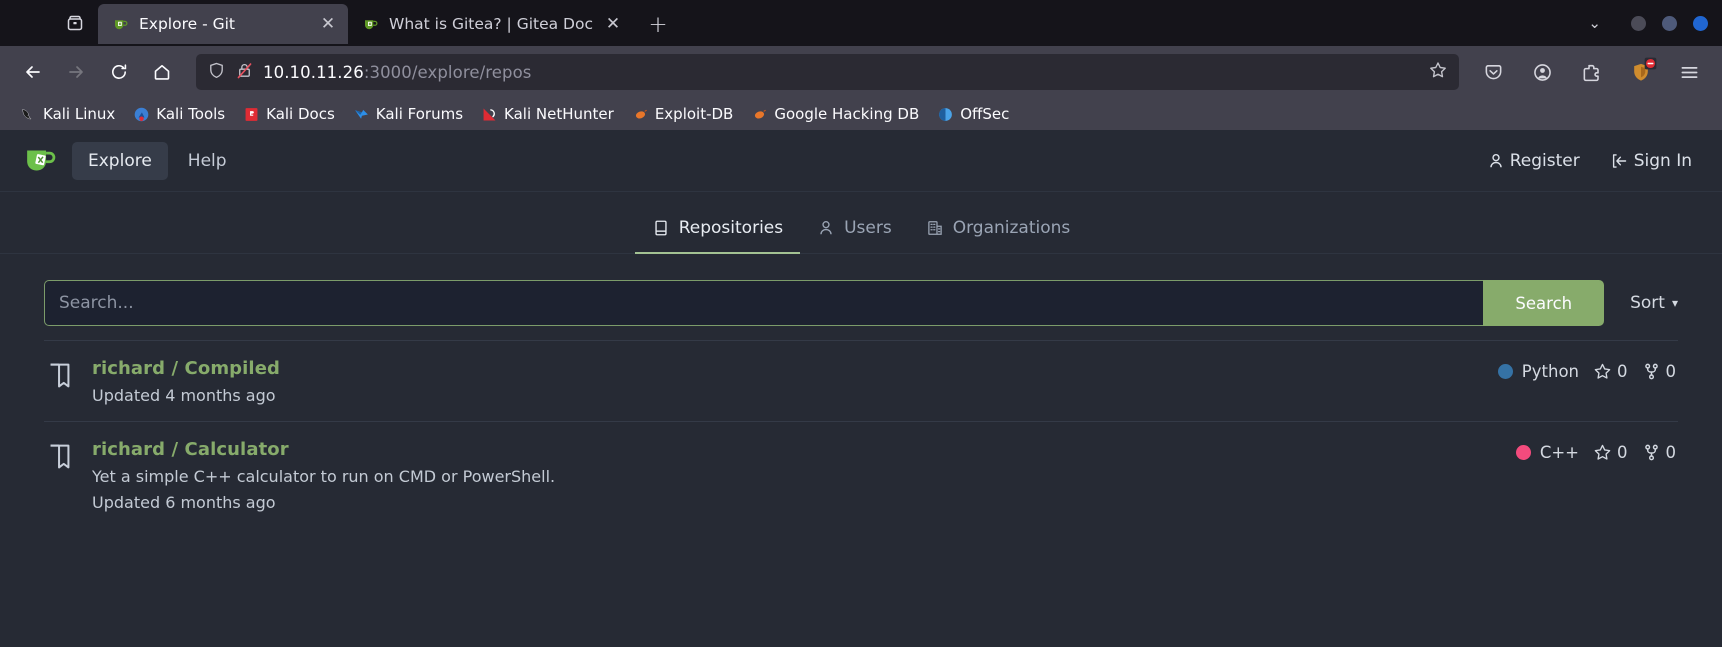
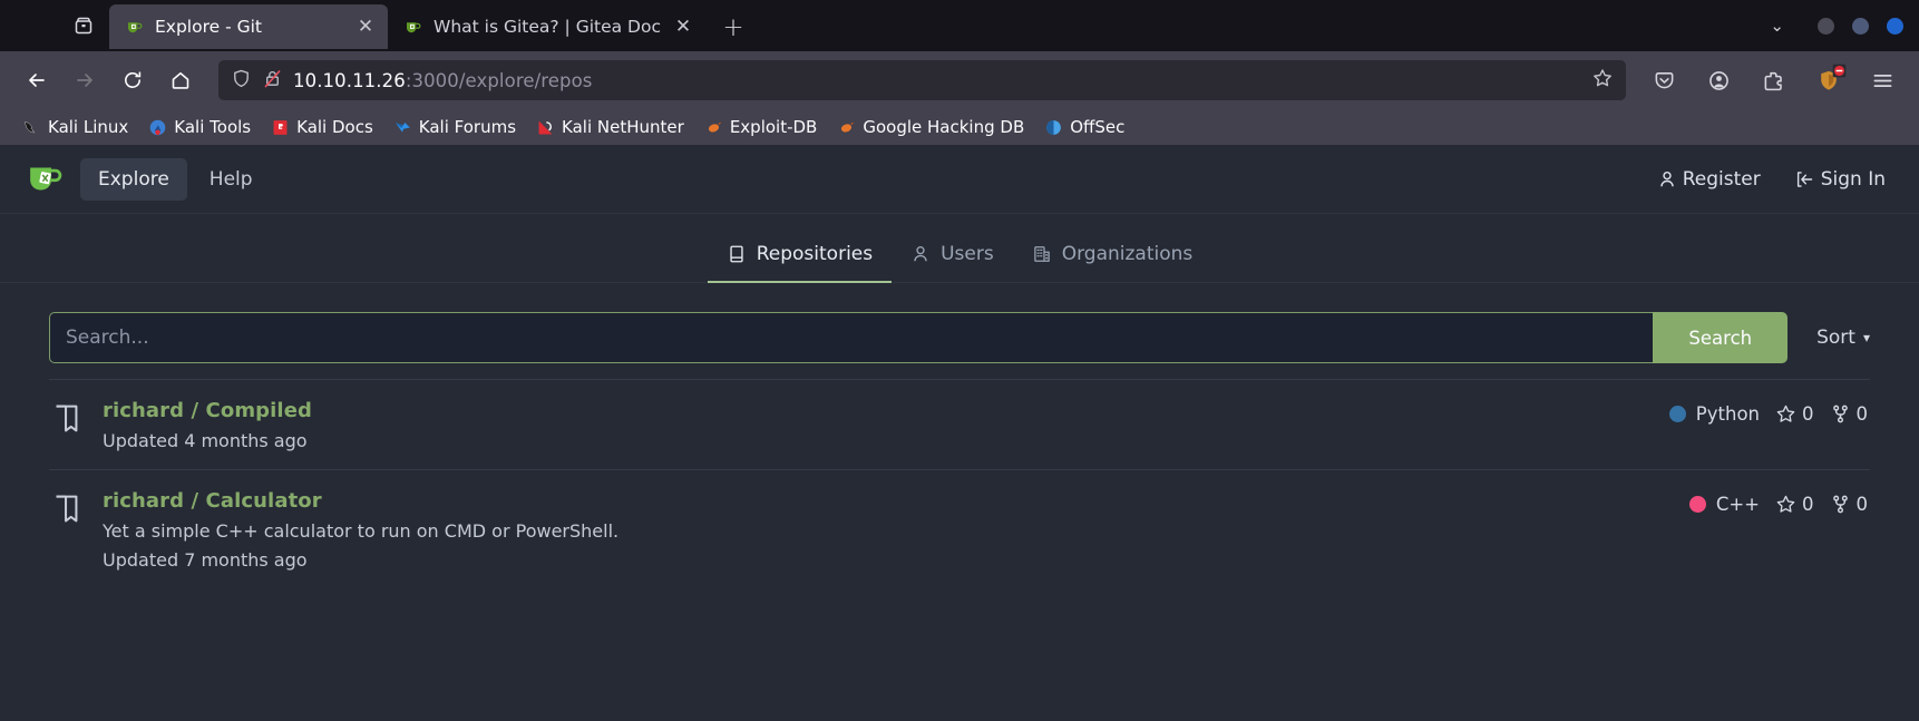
  Explore - Git
  ✕
  What is Gitea? | Gitea Doc
  ✕
  +
  ⌄
  10.10.11.26:3000/explore/repos
  Kali Linux
  Kali Tools
  Kali Docs
  Kali Forums
  Kali NetHunter
  Exploit-DB
  Google Hacking DB
  OffSec
  Explore
  Help
  Register
  Sign In
  Repositories
  Users
  Organizations
  Search...
  Search
  Sort
  ▾
  richard / Compiled
  Updated 4 months ago
  Python
  0
  0
  richard / Calculator
  Yet a simple C++ calculator to run on CMD or PowerShell.
- Updated 6 months ago
+ Updated 7 months ago
  C++
  0
  0
